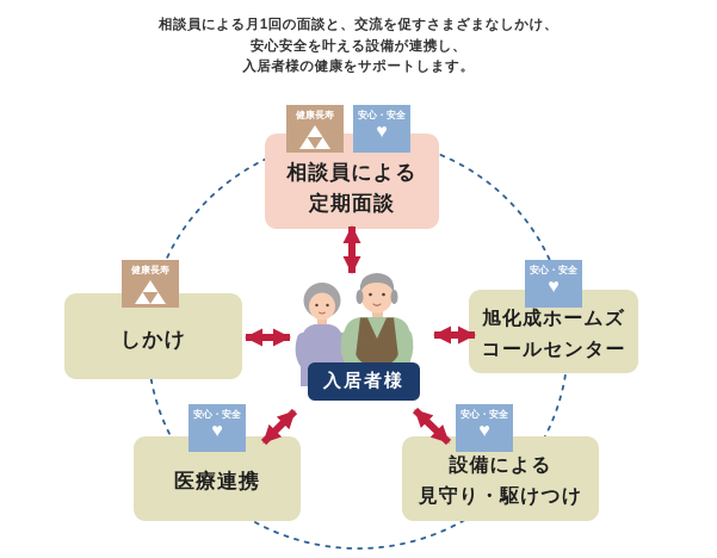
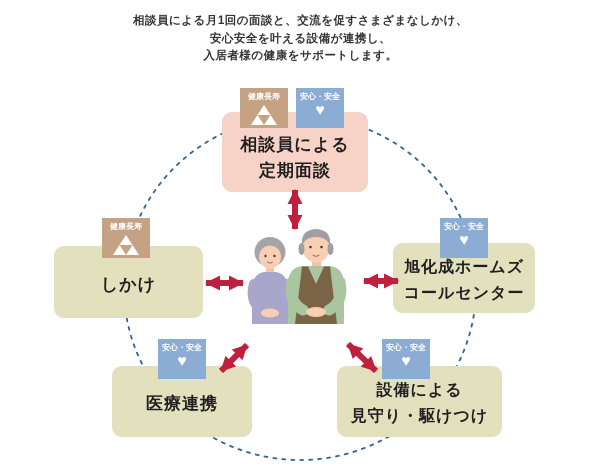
  相談員による月1回の面談と、交流を促すさまざまなしかけ、
  安心安全を叶える設備が連携し、
  入居者様の健康をサポートします。
  相談員による
  定期面談
  しかけ
  旭化成ホームズ
  コールセンター
  医療連携
  設備による
  見守り・駆けつけ
  健康長寿
  安心・安全
  ♥
  健康長寿
  安心・安全
  ♥
  安心・安全
  ♥
  安心・安全
  ♥
- 入居者様
